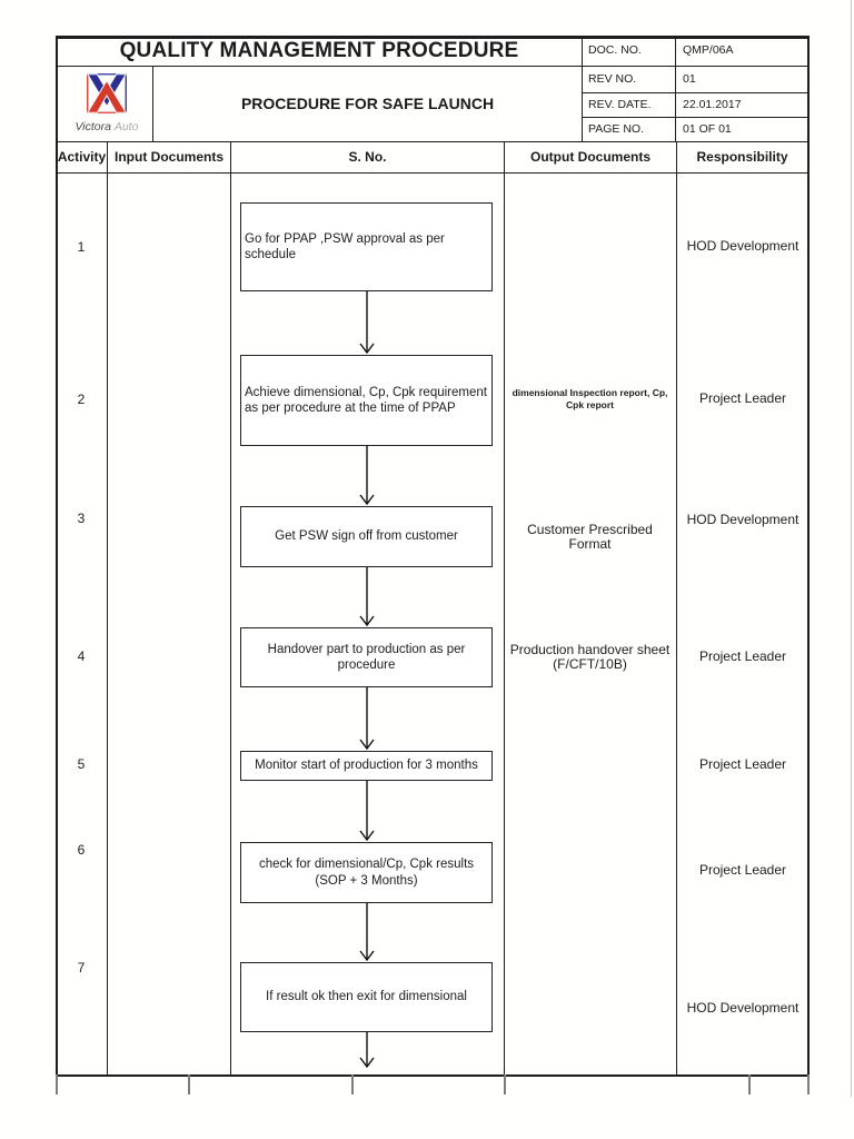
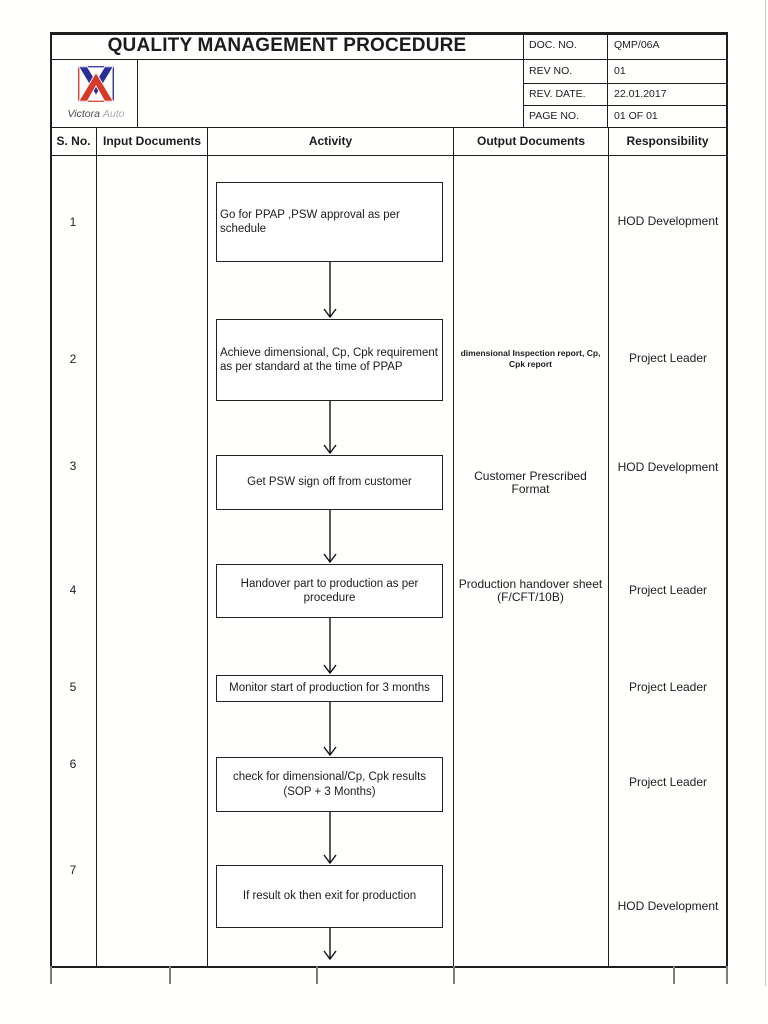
  QUALITY MANAGEMENT PROCEDURE
  Victora Auto
- PROCEDURE FOR SAFE LAUNCH
  DOC. NO.
  QMP/06A
  REV NO.
  01
  REV. DATE.
  22.01.2017
  PAGE NO.
  01 OF 01
- Activity
+ S. No.
  Input Documents
- S. No.
+ Activity
  Output Documents
  Responsibility
  1
  Go for PPAP ,PSW approval as per schedule
  HOD Development
  2
- Achieve dimensional, Cp, Cpk requirement as per procedure at the time of PPAP
+ Achieve dimensional, Cp, Cpk requirement as per standard at the time of PPAP
  dimensional Inspection report, Cp, Cpk report
  Project Leader
  3
  Get PSW sign off from customer
  Customer Prescribed Format
  HOD Development
  4
  Handover part to production as per procedure
  Production handover sheet (F/CFT/10B)
  Project Leader
  5
  Monitor start of production for 3 months
  Project Leader
  6
  check for dimensional/Cp, Cpk results (SOP + 3 Months)
  Project Leader
  7
- If result ok then exit for dimensional
+ If result ok then exit for production
  HOD Development
